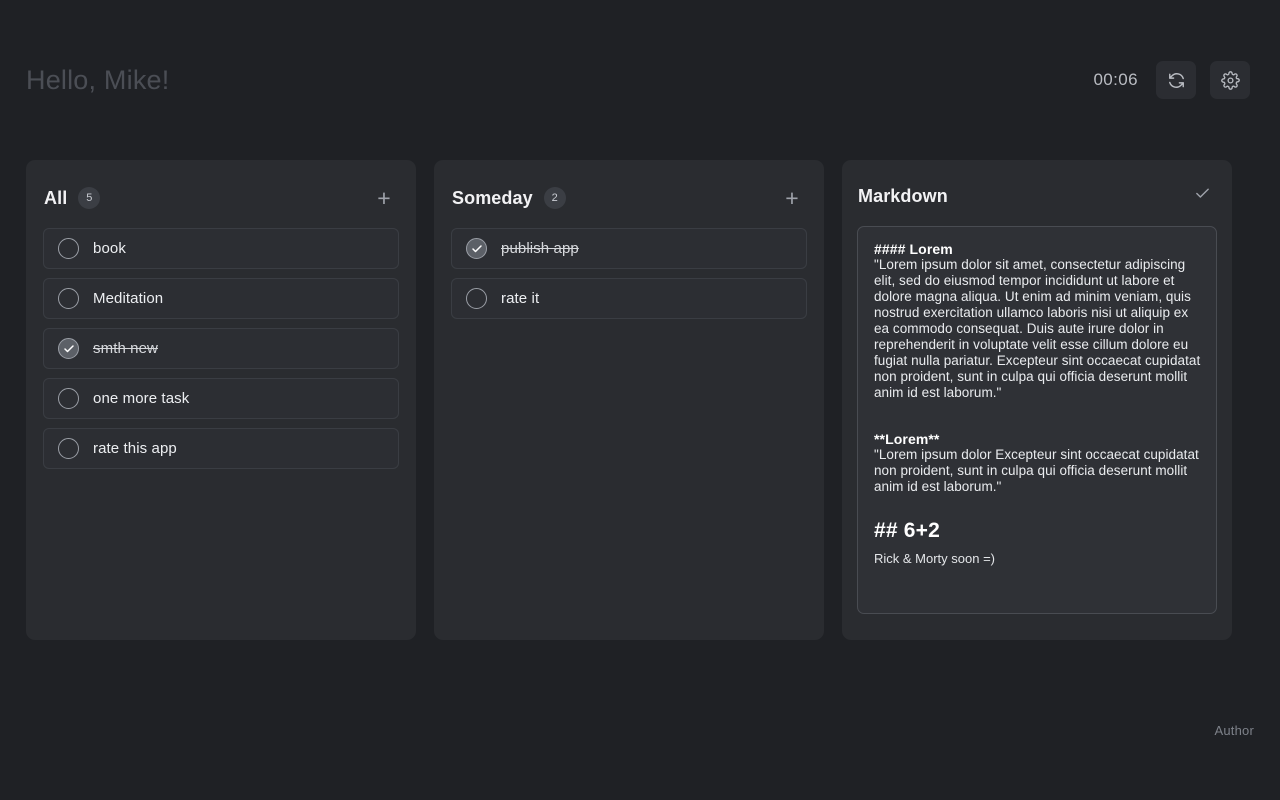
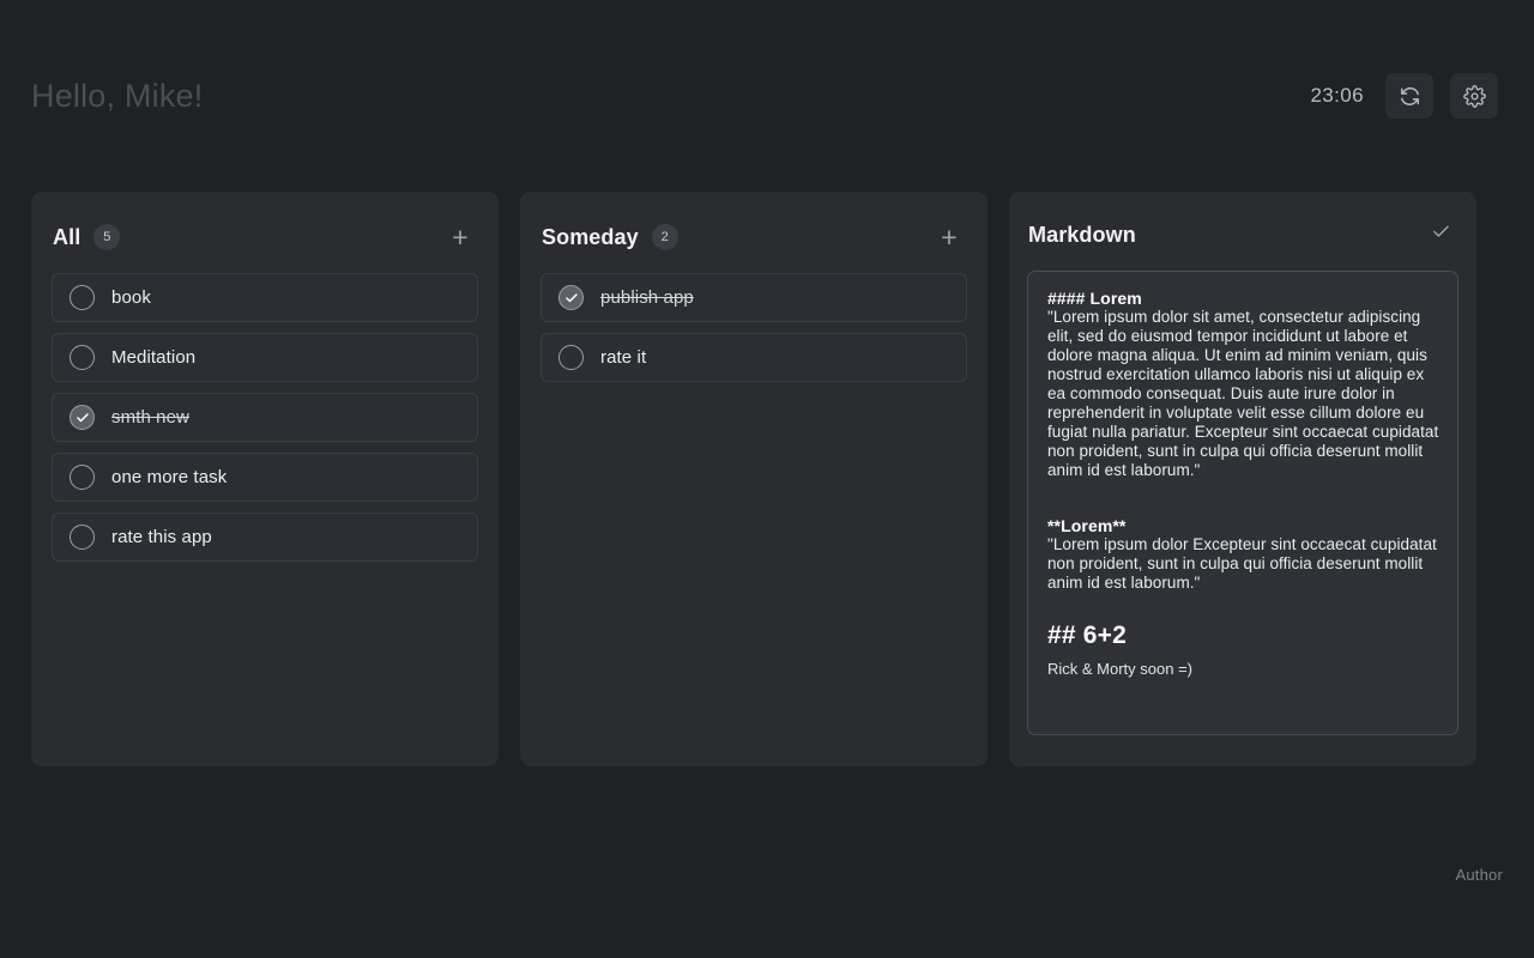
  Hello, Mike!
- 00:06
+ 23:06
  All
  5
  +
  book
  Meditation
  smth new
  one more task
  rate this app
  Someday
  2
  +
  publish app
  rate it
  Markdown
  #### Lorem
  "Lorem ipsum dolor sit amet, consectetur adipiscing elit, sed do eiusmod tempor incididunt ut labore et dolore magna aliqua. Ut enim ad minim veniam, quis nostrud exercitation ullamco laboris nisi ut aliquip ex ea commodo consequat. Duis aute irure dolor in reprehenderit in voluptate velit esse cillum dolore eu fugiat nulla pariatur. Excepteur sint occaecat cupidatat non proident, sunt in culpa qui officia deserunt mollit anim id est laborum."
  **Lorem**
  "Lorem ipsum dolor Excepteur sint occaecat cupidatat non proident, sunt in culpa qui officia deserunt mollit anim id est laborum."
  ## 6+2
  Rick & Morty soon =)
  Author
